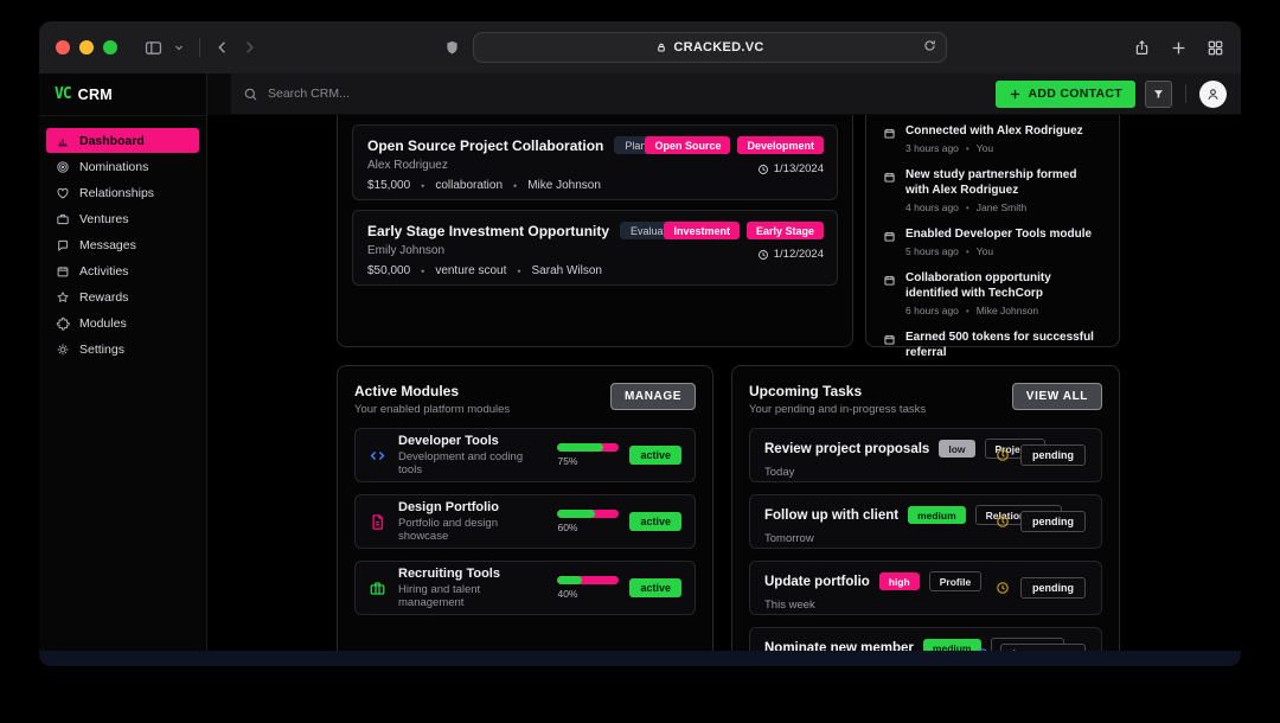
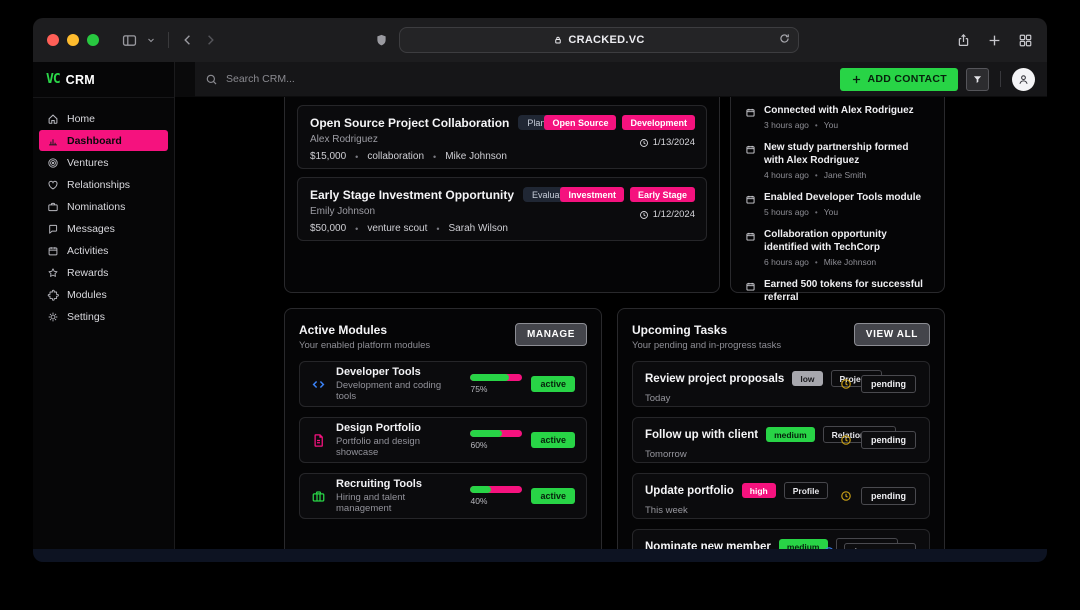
  CRACKED.VC
  VC
  CRM
+ Home
  Dashboard
- Nominations
+ Ventures
  Relationships
- Ventures
+ Nominations
  Messages
  Activities
  Rewards
  Modules
  Settings
  Search CRM...
  ADD CONTACT
  Open Source Project Collaboration
  Alex Rodriguez
  $15,000
  •
  collaboration
  •
  Mike Johnson
  Open Source
  Development
  1/13/2024
  Early Stage Investment Opportunity
  Emily Johnson
  $50,000
  •
  venture scout
  •
  Sarah Wilson
  Investment
  Early Stage
  1/12/2024
  Connected with Alex Rodriguez
  3 hours ago
  •
  You
  New study partnership formed with Alex Rodriguez
  4 hours ago
  •
  Jane Smith
  Enabled Developer Tools module
  5 hours ago
  •
  You
  Collaboration opportunity identified with TechCorp
  6 hours ago
  •
  Mike Johnson
  Earned 500 tokens for successful referral
  Active Modules
  Your enabled platform modules
  MANAGE
  Developer Tools
  Development and coding tools
  75%
  active
  Design Portfolio
  Portfolio and design showcase
  60%
  active
  Recruiting Tools
  Hiring and talent management
  40%
  active
  Upcoming Tasks
  Your pending and in-progress tasks
  VIEW ALL
  Review project proposals
  low
  Today
  pending
  Follow up with client
  medium
  Tomorrow
  pending
  Update portfolio
  high
  Profile
  This week
  pending
  Nominate new member
  medium
